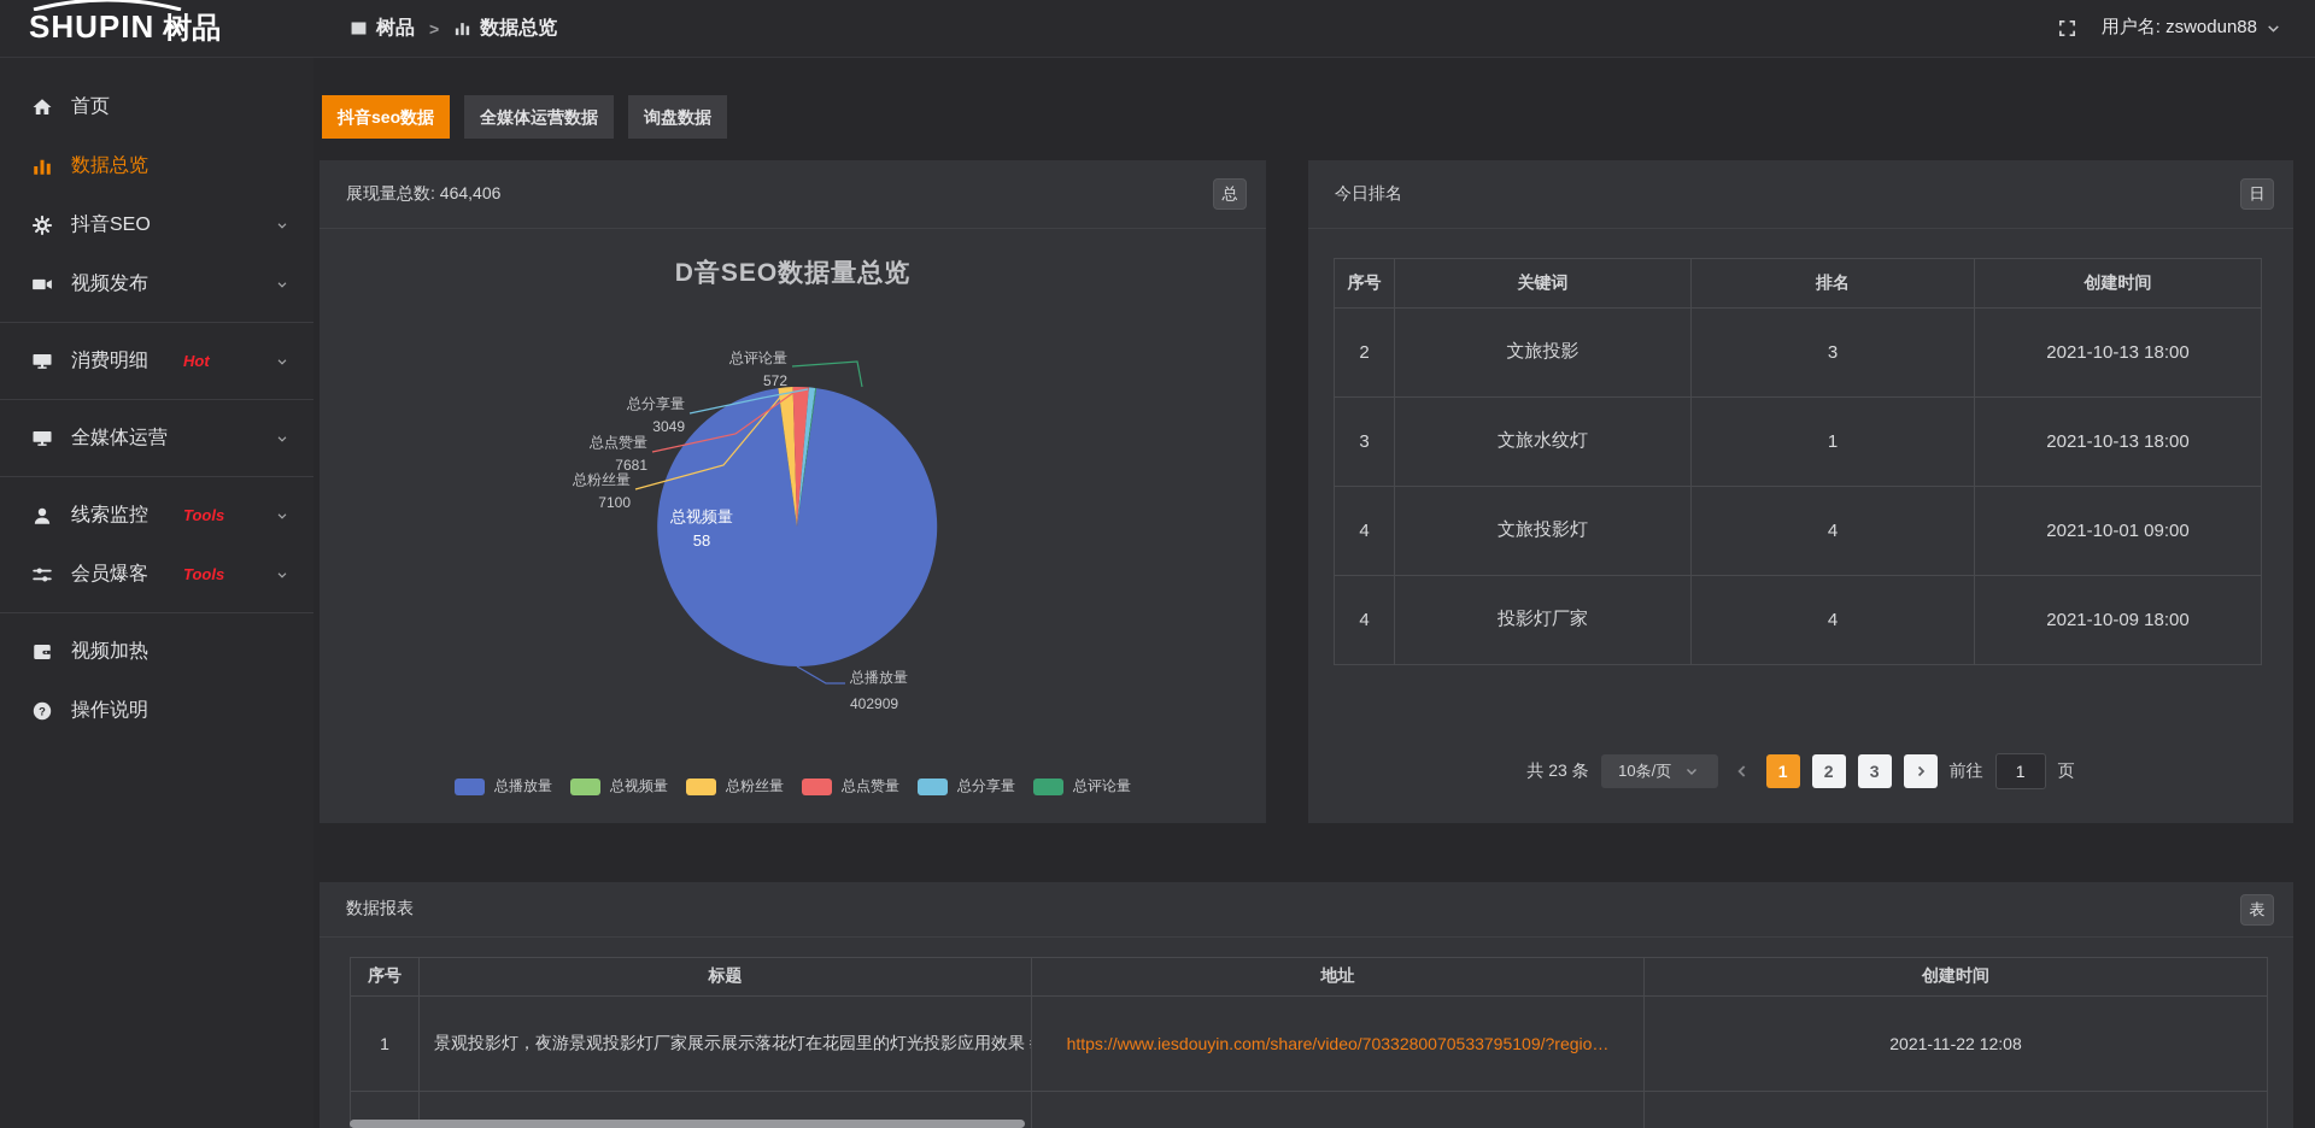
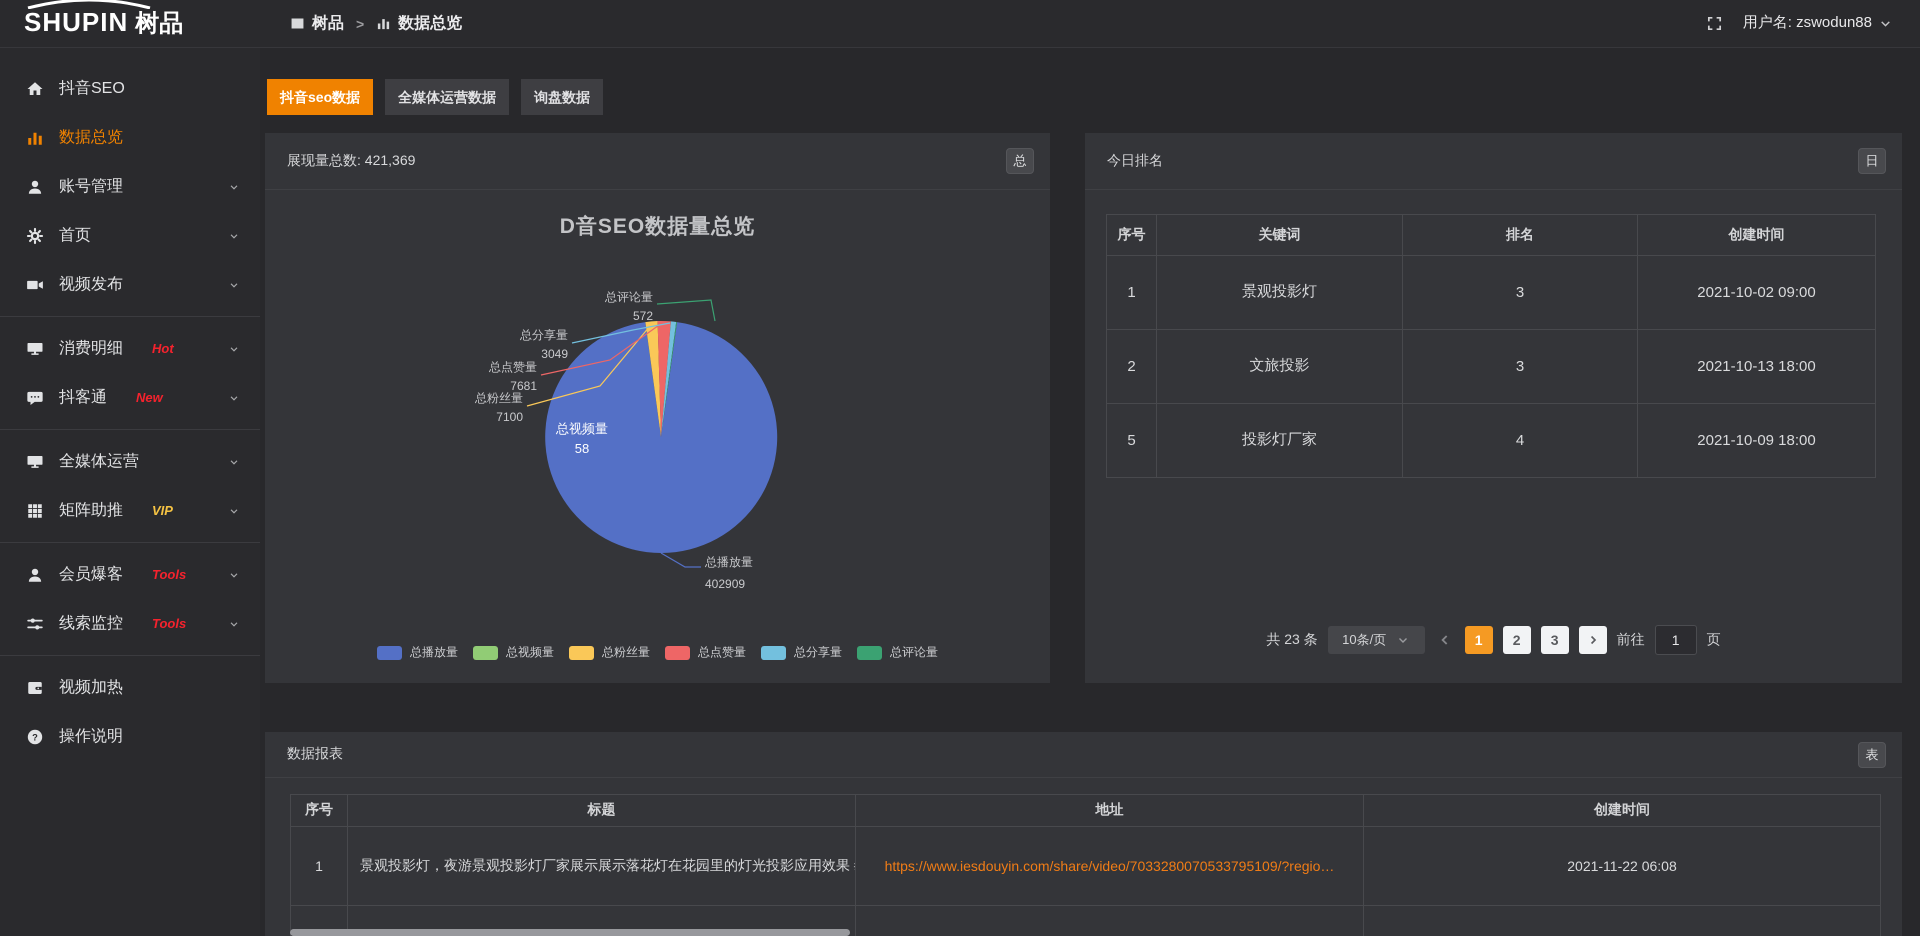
  SHUPIN
  树品
  树品
  >
  数据总览
  用户名: zswodun88
- 首页
+ 抖音SEO
  数据总览
+ 账号管理
- 抖音SEO
+ 首页
  视频发布
  消费明细
  Hot
+ 抖客通
+ New
  全媒体运营
+ 矩阵助推
+ VIP
- 线索监控
+ 会员爆客
  Tools
- 会员爆客
+ 线索监控
  Tools
  视频加热
  ?
  操作说明
  抖音seo数据
  全媒体运营数据
  询盘数据
- 展现量总数: 464,406
+ 展现量总数: 421,369
  总
  D音SEO数据量总览
  总播放量
  402909
  总视频量
  58
  总粉丝量
  7100
  总点赞量
  7681
  总分享量
  3049
  总评论量
  572
  总播放量
  总视频量
  总粉丝量
  总点赞量
  总分享量
  总评论量
  今日排名
  日
  序号	关键词	排名	创建时间
+ 1	景观投影灯	3	2021-10-02 09:00
  2	文旅投影	3	2021-10-13 18:00
- 3	文旅水纹灯	1	2021-10-13 18:00
- 4	文旅投影灯	4	2021-10-01 09:00
- 4	投影灯厂家	4	2021-10-09 18:00
+ 5	投影灯厂家	4	2021-10-09 18:00
  共 23 条
  10条/页
  1
  2
  3
  前往
  1
  页
  数据报表
  表
  序号	标题	地址	创建时间
- 1	景观投影灯，夜游景观投影灯厂家展示展示落花灯在花园里的灯光投影应用效果	https://www.iesdouyin.com/share/video/7033280070533795109/?regio…	2021-11-22 12:08
+ 1	景观投影灯，夜游景观投影灯厂家展示展示落花灯在花园里的灯光投影应用效果	https://www.iesdouyin.com/share/video/7033280070533795109/?regio…	2021-11-22 06:08
